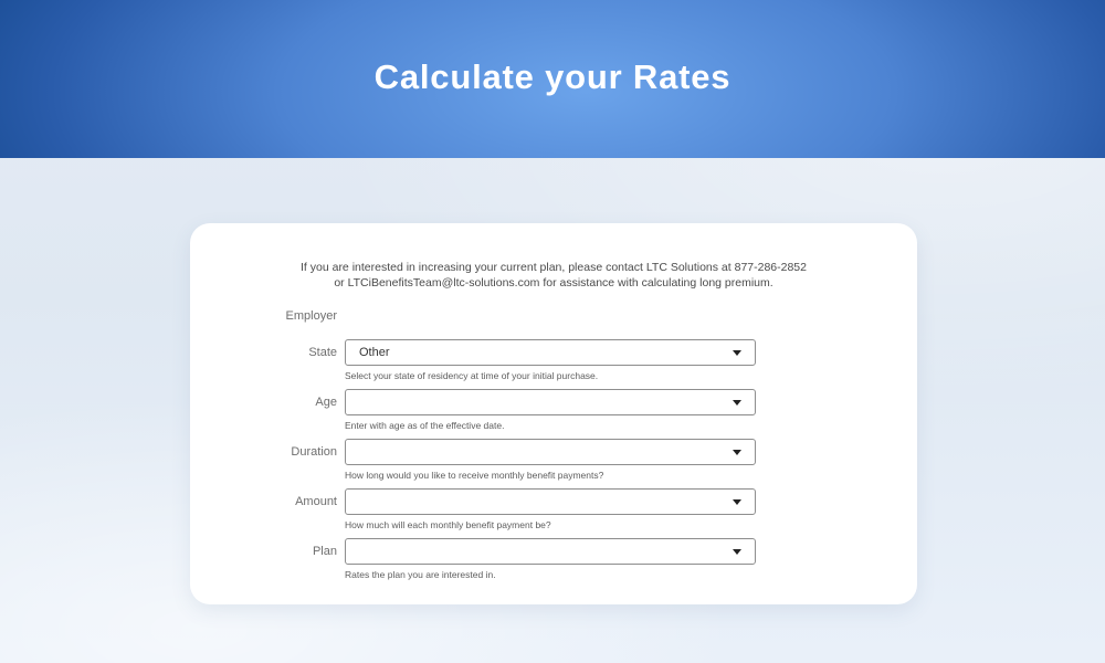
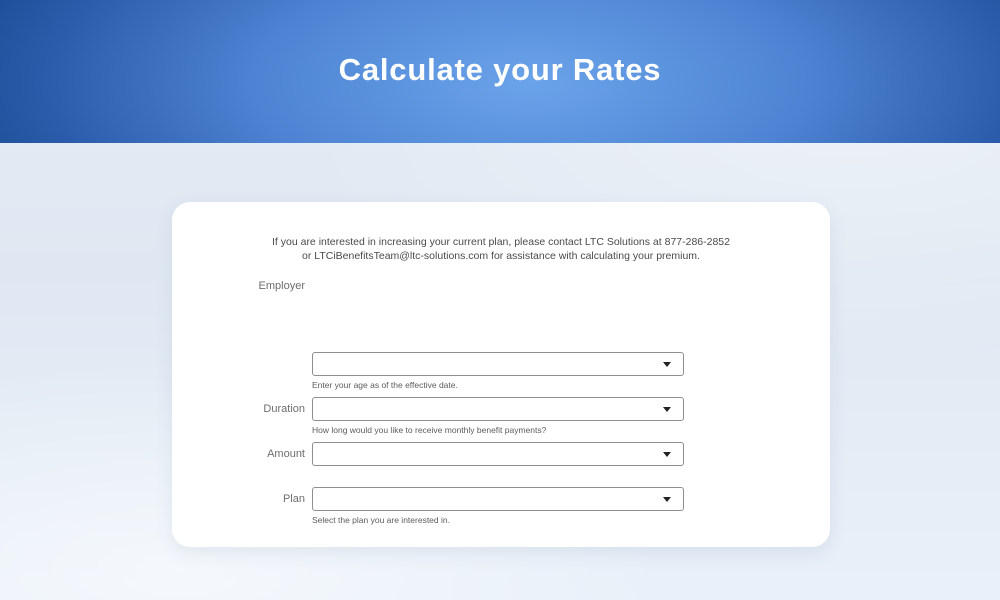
  Calculate your Rates
  If you are interested in increasing your current plan, please contact LTC Solutions at 877-286-2852
- or LTCiBenefitsTeam@ltc-solutions.com for assistance with calculating long premium.
+ or LTCiBenefitsTeam@ltc-solutions.com for assistance with calculating your premium.
  Employer
- State
- Other
- Select your state of residency at time of your initial purchase.
- Age
- Enter with age as of the effective date.
+ Enter your age as of the effective date.
  Duration
  How long would you like to receive monthly benefit payments?
  Amount
- How much will each monthly benefit payment be?
  Plan
- Rates the plan you are interested in.
+ Select the plan you are interested in.
